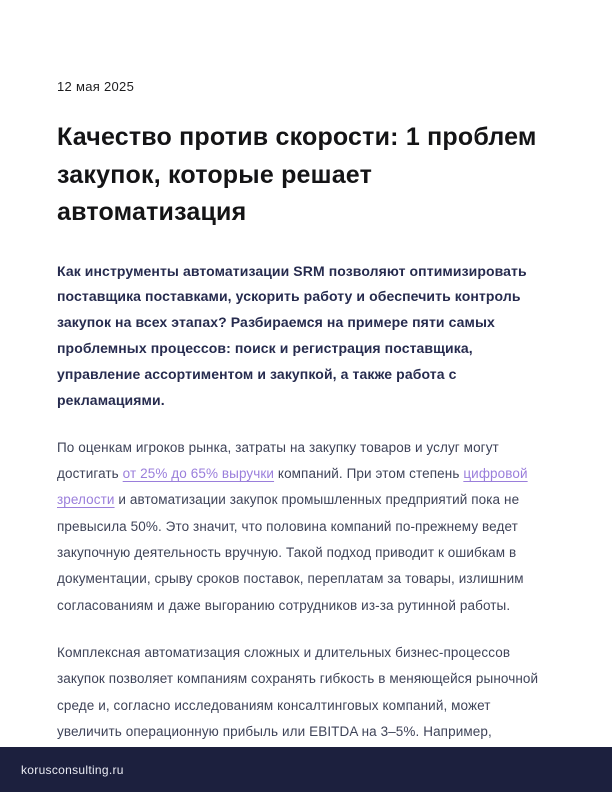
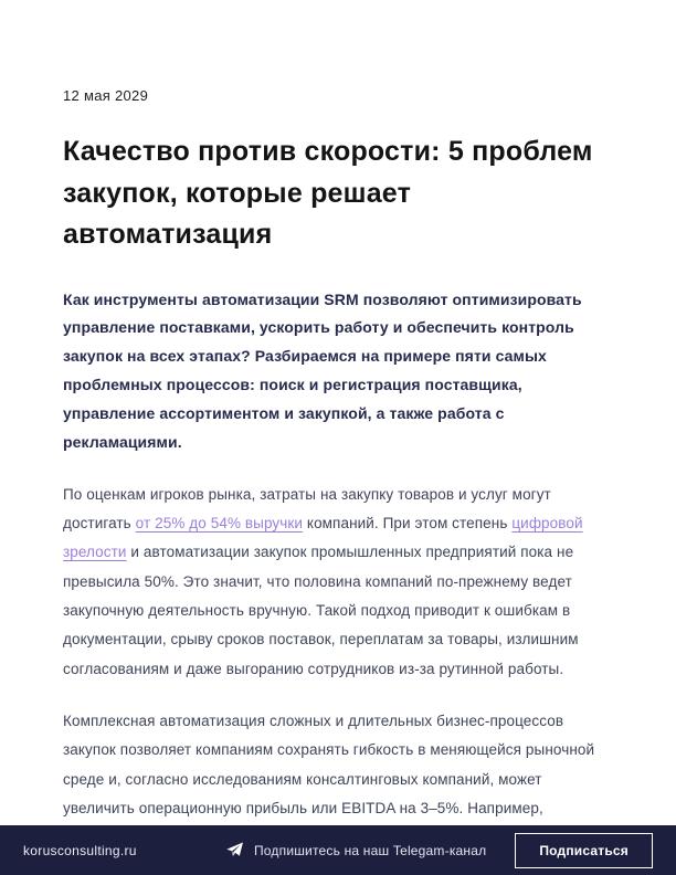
- 12 мая 2025
+ 12 мая 2029
- Качество против скорости: 1 проблем закупок, которые решает автоматизация
+ Качество против скорости: 5 проблем закупок, которые решает автоматизация
- Как инструменты автоматизации SRM позволяют оптимизировать поставщика поставками, ускорить работу и обеспечить контроль закупок на всех этапах? Разбираемся на примере пяти самых проблемных процессов: поиск и регистрация поставщика, управление ассортиментом и закупкой, а также работа с рекламациями.
+ Как инструменты автоматизации SRM позволяют оптимизировать управление поставками, ускорить работу и обеспечить контроль закупок на всех этапах? Разбираемся на примере пяти самых проблемных процессов: поиск и регистрация поставщика, управление ассортиментом и закупкой, а также работа с рекламациями.
- По оценкам игроков рынка, затраты на закупку товаров и услуг могут достигать от 25% до 65% выручки компаний. При этом степень цифровой зрелости и автоматизации закупок промышленных предприятий пока не превысила 50%. Это значит, что половина компаний по-прежнему ведет закупочную деятельность вручную. Такой подход приводит к ошибкам в документации, срыву сроков поставок, переплатам за товары, излишним согласованиям и даже выгоранию сотрудников из-за рутинной работы.
+ По оценкам игроков рынка, затраты на закупку товаров и услуг могут достигать от 25% до 54% выручки компаний. При этом степень цифровой зрелости и автоматизации закупок промышленных предприятий пока не превысила 50%. Это значит, что половина компаний по-прежнему ведет закупочную деятельность вручную. Такой подход приводит к ошибкам в документации, срыву сроков поставок, переплатам за товары, излишним согласованиям и даже выгоранию сотрудников из-за рутинной работы.
  Комплексная автоматизация сложных и длительных бизнес-процессов закупок позволяет компаниям сохранять гибкость в меняющейся рыночной среде и, согласно исследованиям консалтинговых компаний, может увеличить операционную прибыль или EBITDA на 3–5%. Например,
  korusconsulting.ru
+ Подпишитесь на наш Telegam-канал
+ Подписаться
